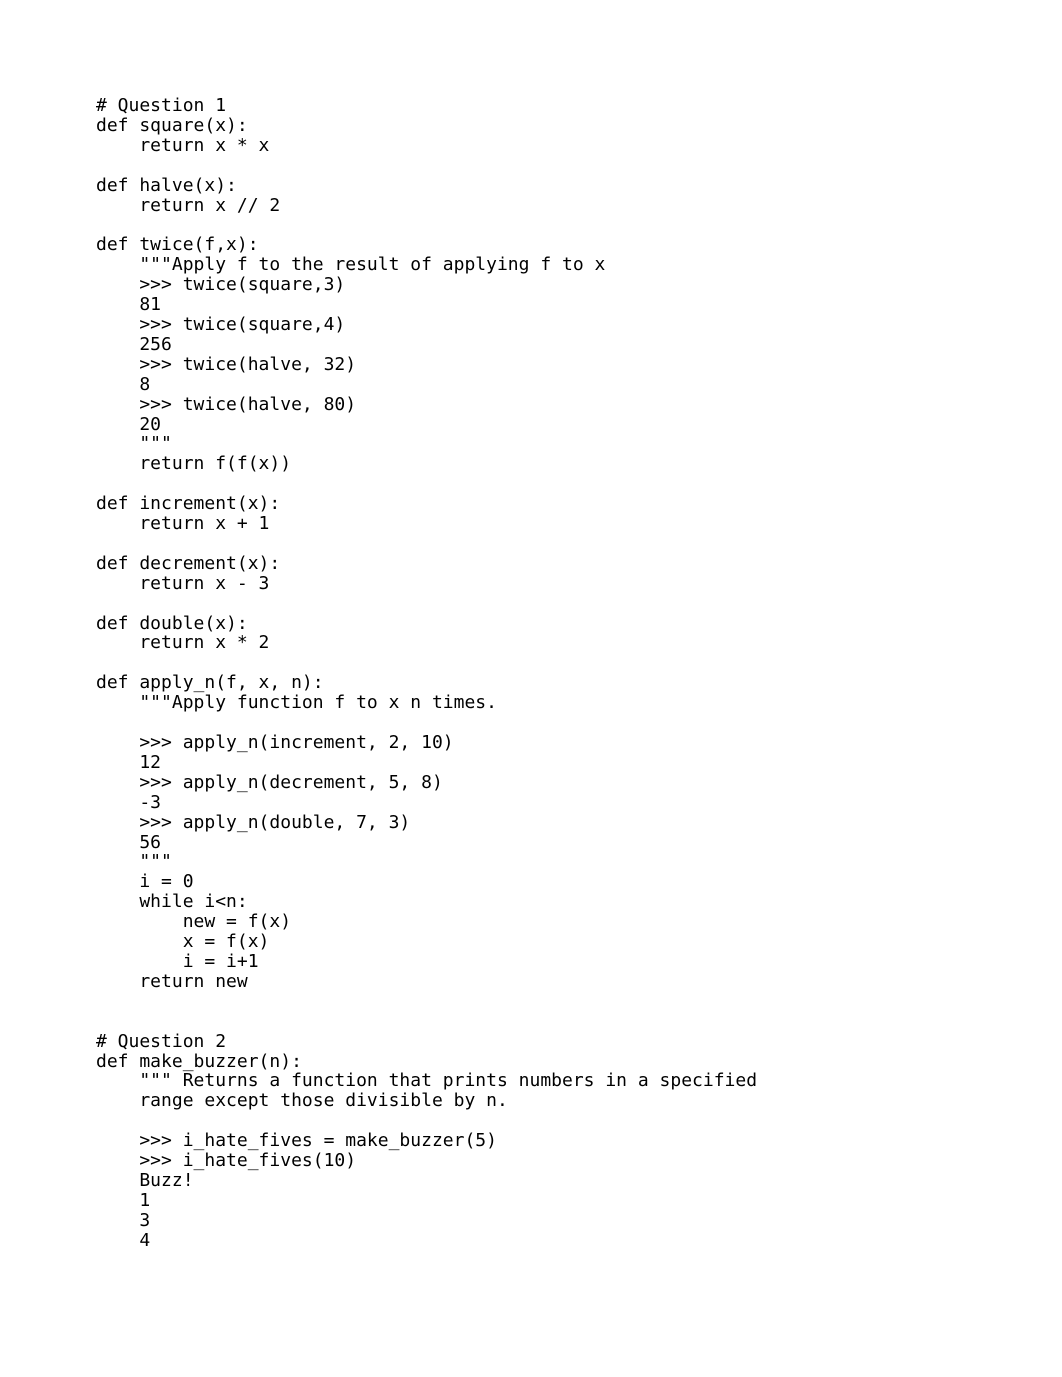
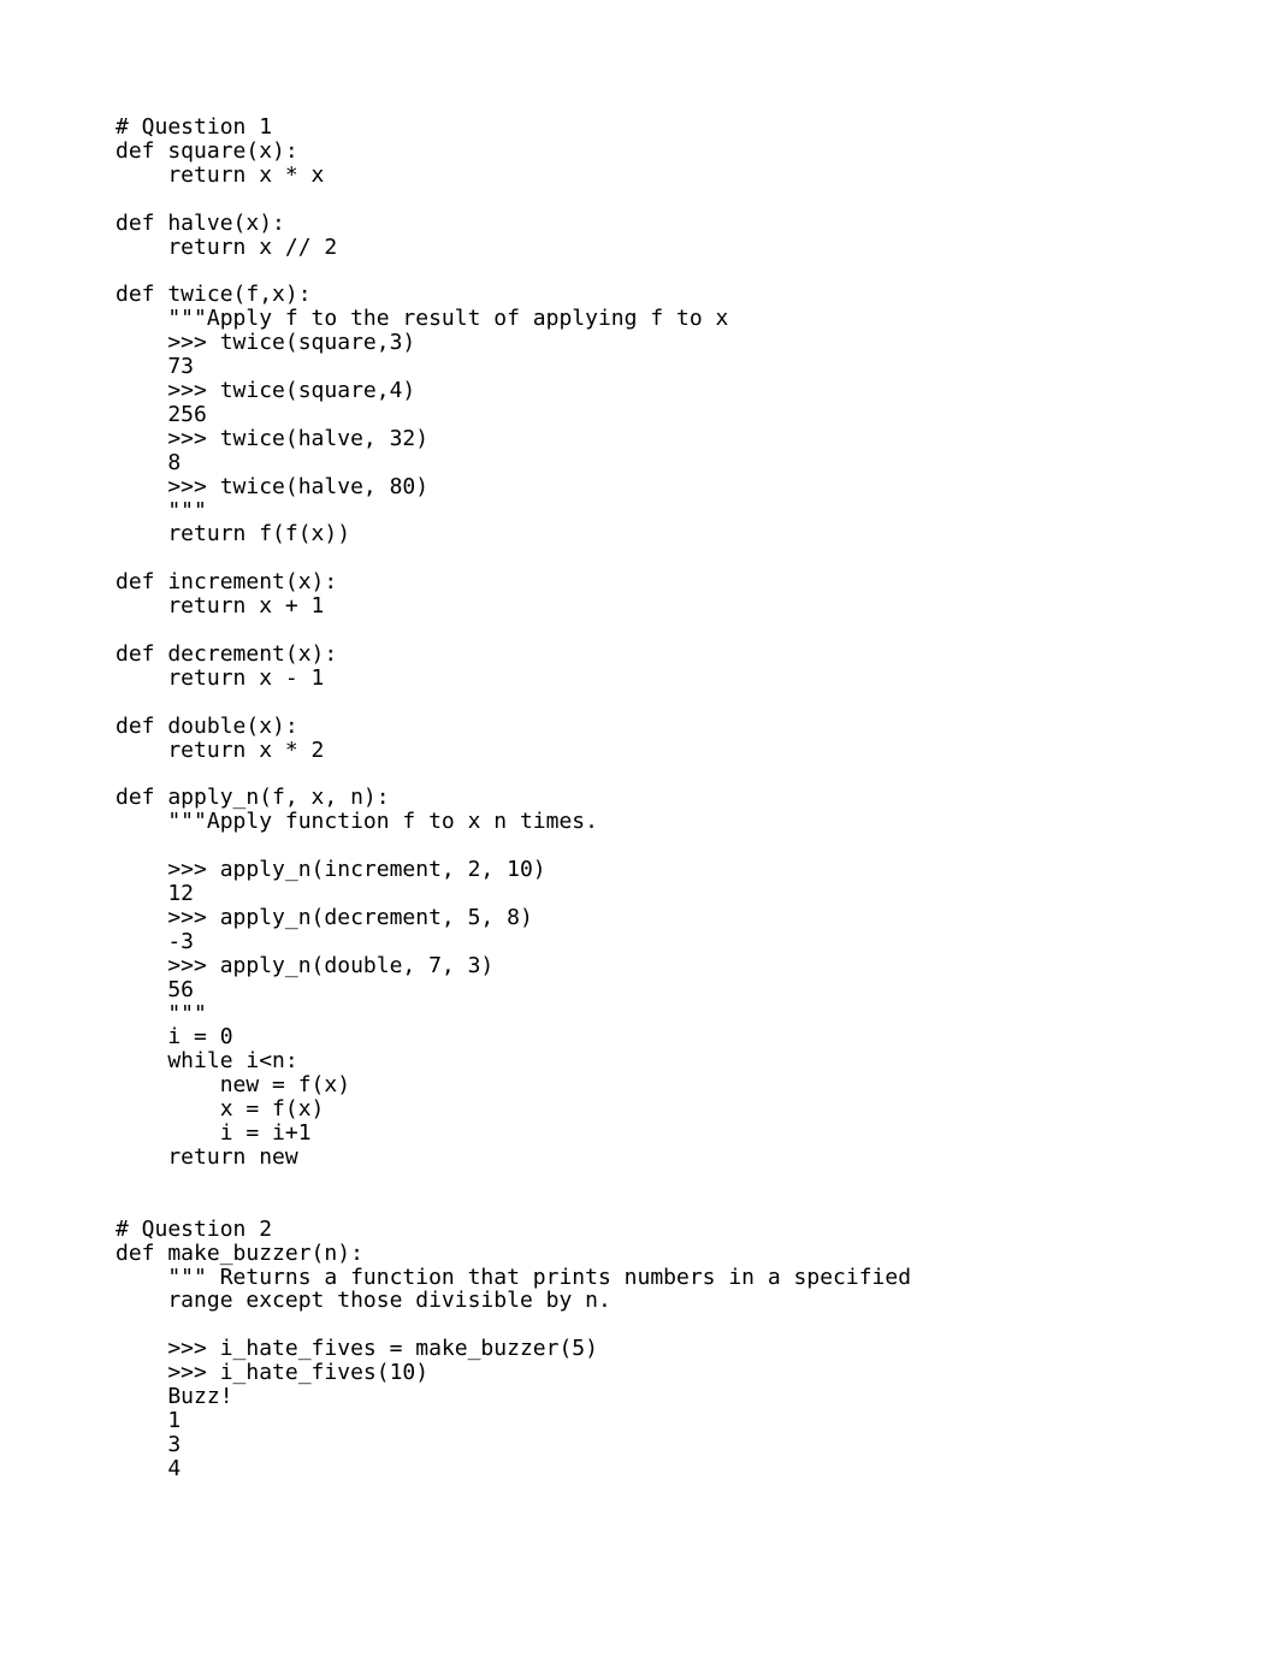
  # Question 1
  def square(x):
  return x * x
  def halve(x):
  return x // 2
  def twice(f,x):
  """Apply f to the result of applying f to x
  >>> twice(square,3)
- 81
+ 73
  >>> twice(square,4)
  256
  >>> twice(halve, 32)
  8
  >>> twice(halve, 80)
- 20
  """
  return f(f(x))
  def increment(x):
  return x + 1
  def decrement(x):
- return x - 3
+ return x - 1
  def double(x):
  return x * 2
  def apply_n(f, x, n):
  """Apply function f to x n times.
  >>> apply_n(increment, 2, 10)
  12
  >>> apply_n(decrement, 5, 8)
  -3
  >>> apply_n(double, 7, 3)
  56
  """
  i = 0
  while i<n:
  new = f(x)
  x = f(x)
  i = i+1
  return new
  # Question 2
  def make_buzzer(n):
  """ Returns a function that prints numbers in a specified
  range except those divisible by n.
  >>> i_hate_fives = make_buzzer(5)
  >>> i_hate_fives(10)
  Buzz!
  1
  3
  4
